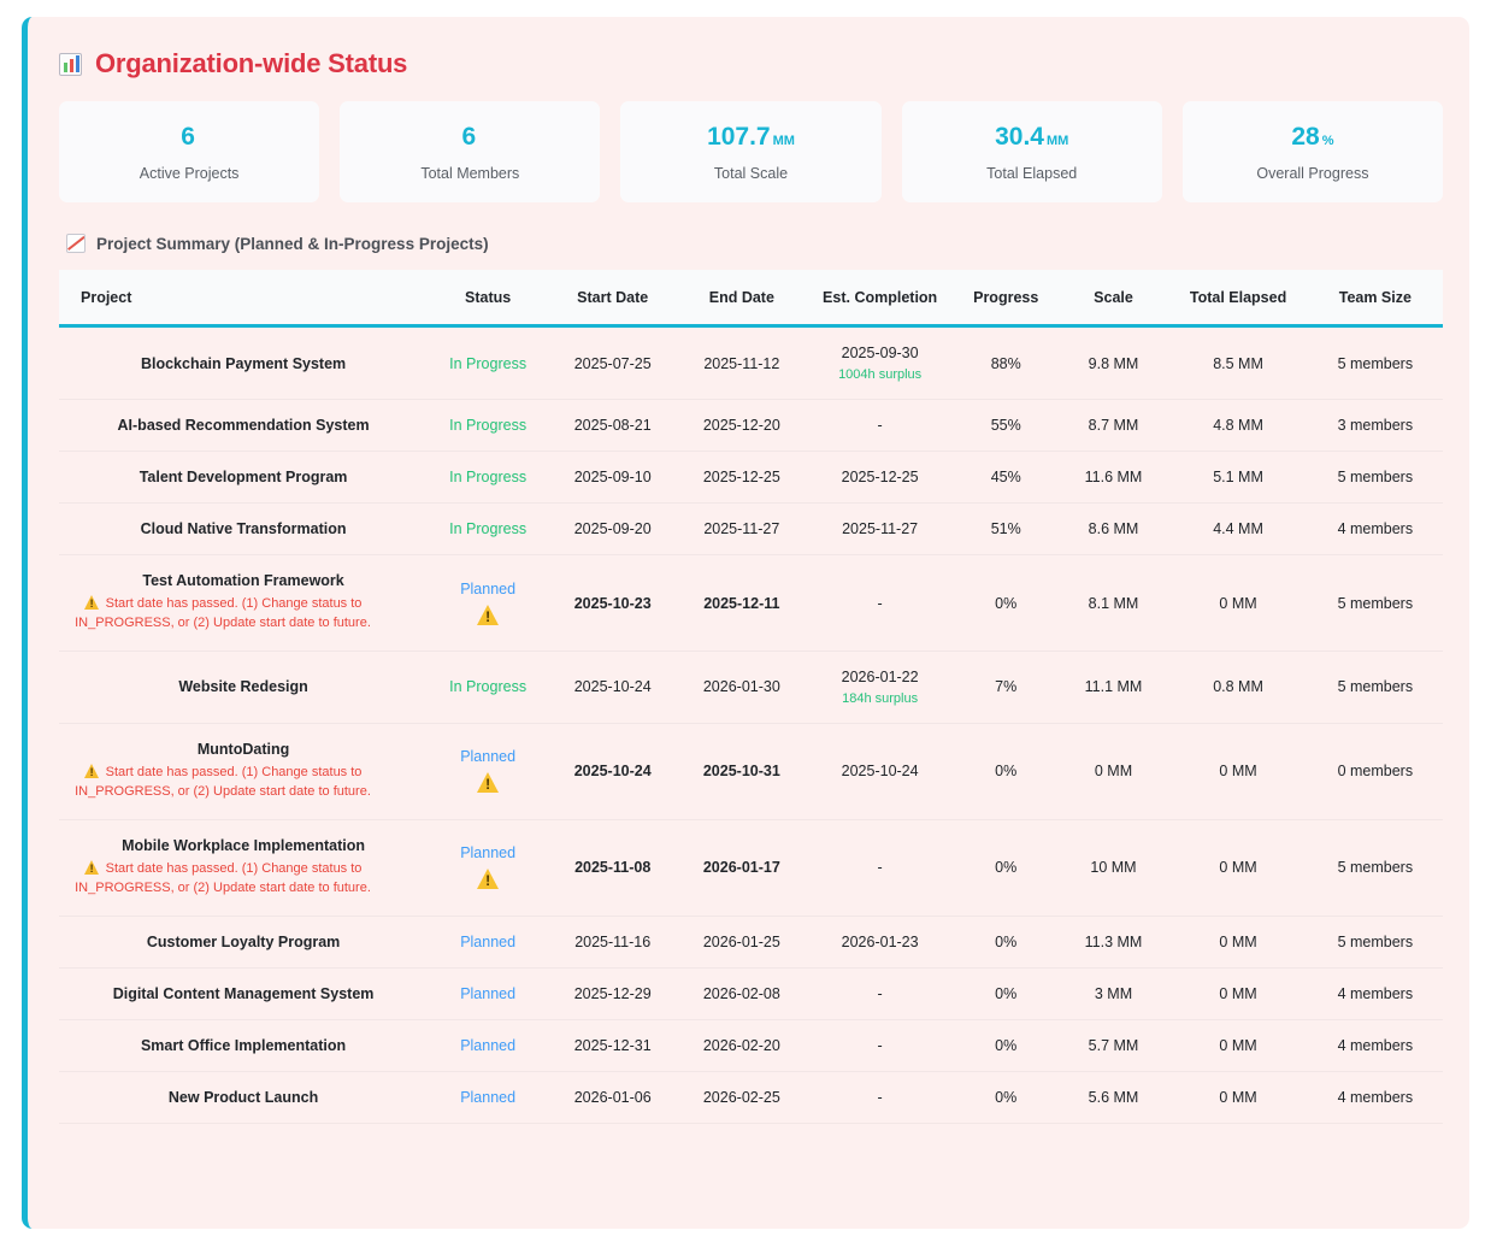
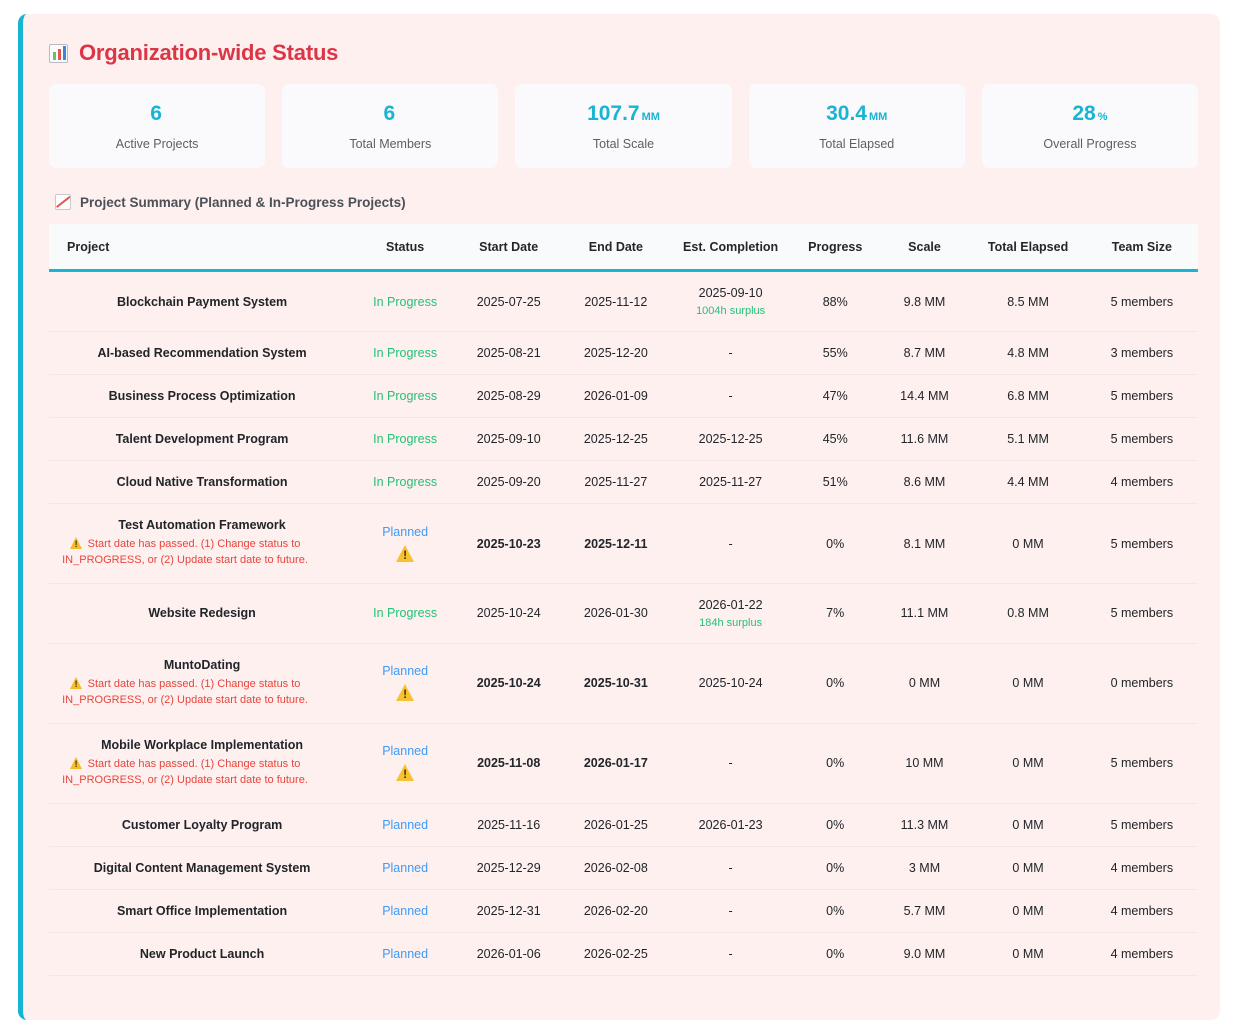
  Organization-wide Status
  6
  Active Projects
  6
  Total Members
  107.7 MM
  Total Scale
  30.4 MM
  Total Elapsed
  28 %
  Overall Progress
  Project Summary (Planned & In-Progress Projects)
  Project	Status	Start Date	End Date	Est. Completion	Progress	Scale	Total Elapsed	Team Size
- Blockchain Payment System	In Progress	2025-07-25	2025-11-12	2025-09-301004h surplus	88%	9.8 MM	8.5 MM	5 members
+ Blockchain Payment System	In Progress	2025-07-25	2025-11-12	2025-09-101004h surplus	88%	9.8 MM	8.5 MM	5 members
  AI-based Recommendation System	In Progress	2025-08-21	2025-12-20	-	55%	8.7 MM	4.8 MM	3 members
+ Business Process Optimization	In Progress	2025-08-29	2026-01-09	-	47%	14.4 MM	6.8 MM	5 members
  Talent Development Program	In Progress	2025-09-10	2025-12-25	2025-12-25	45%	11.6 MM	5.1 MM	5 members
  Cloud Native Transformation	In Progress	2025-09-20	2025-11-27	2025-11-27	51%	8.6 MM	4.4 MM	4 members
  Test Automation Framework Start date has passed. (1) Change status to IN_PROGRESS, or (2) Update start date to future.	Planned	2025-10-23	2025-12-11	-	0%	8.1 MM	0 MM	5 members
  Website Redesign	In Progress	2025-10-24	2026-01-30	2026-01-22184h surplus	7%	11.1 MM	0.8 MM	5 members
  MuntoDating Start date has passed. (1) Change status to IN_PROGRESS, or (2) Update start date to future.	Planned	2025-10-24	2025-10-31	2025-10-24	0%	0 MM	0 MM	0 members
  Mobile Workplace Implementation Start date has passed. (1) Change status to IN_PROGRESS, or (2) Update start date to future.	Planned	2025-11-08	2026-01-17	-	0%	10 MM	0 MM	5 members
  Customer Loyalty Program	Planned	2025-11-16	2026-01-25	2026-01-23	0%	11.3 MM	0 MM	5 members
  Digital Content Management System	Planned	2025-12-29	2026-02-08	-	0%	3 MM	0 MM	4 members
  Smart Office Implementation	Planned	2025-12-31	2026-02-20	-	0%	5.7 MM	0 MM	4 members
- New Product Launch	Planned	2026-01-06	2026-02-25	-	0%	5.6 MM	0 MM	4 members
+ New Product Launch	Planned	2026-01-06	2026-02-25	-	0%	9.0 MM	0 MM	4 members
